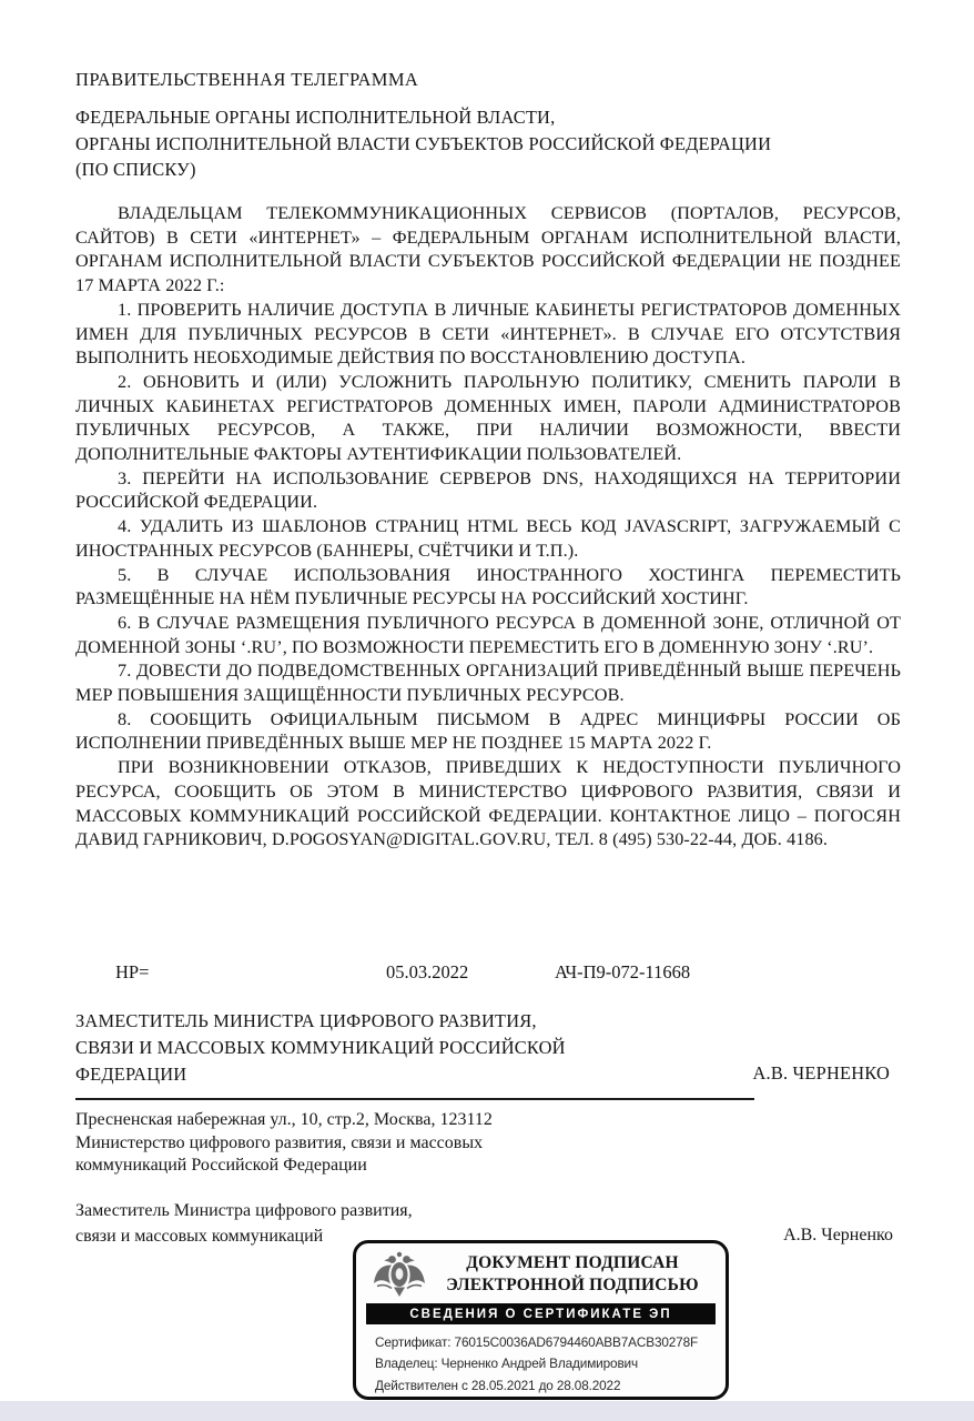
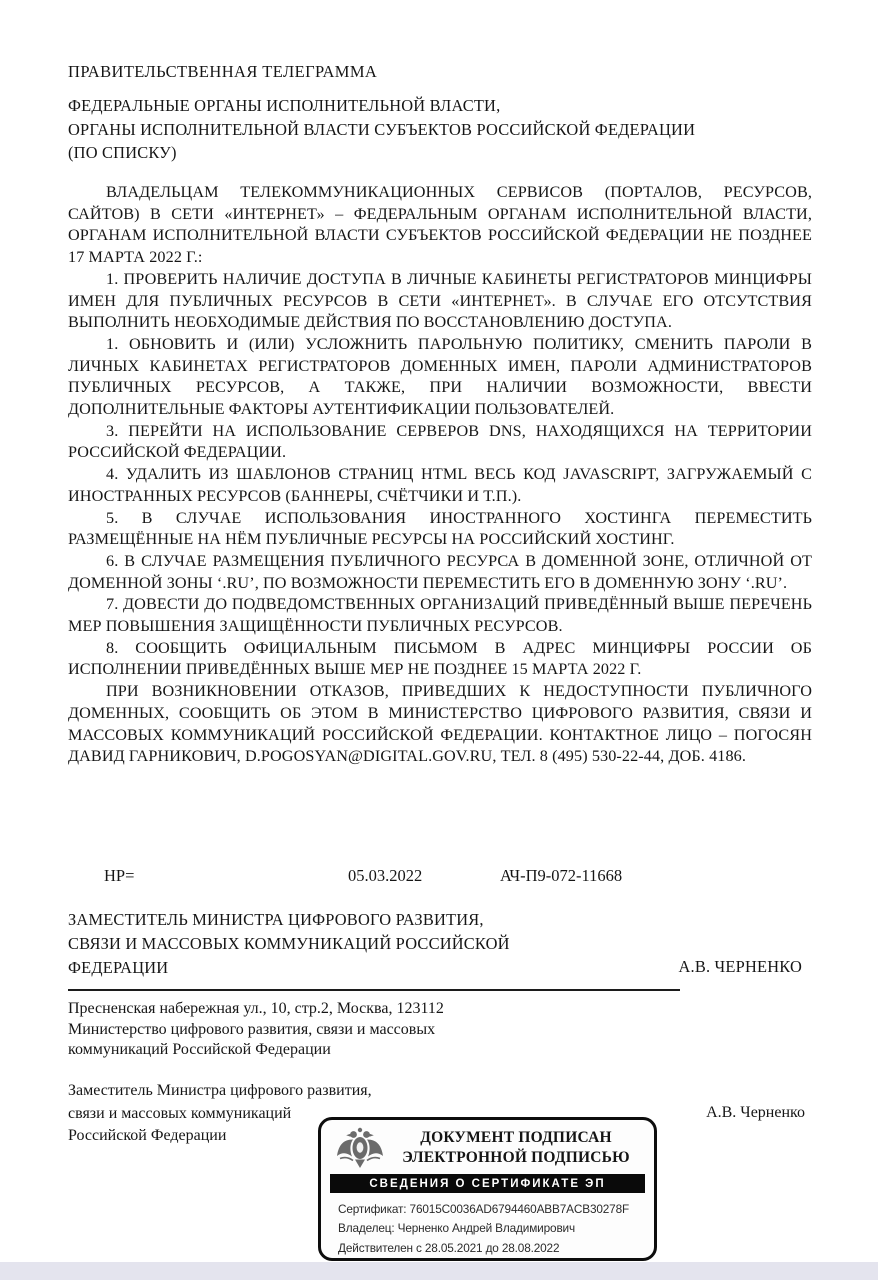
  ПРАВИТЕЛЬСТВЕННАЯ ТЕЛЕГРАММА
  ФЕДЕРАЛЬНЫЕ ОРГАНЫ ИСПОЛНИТЕЛЬНОЙ ВЛАСТИ,
  ОРГАНЫ ИСПОЛНИТЕЛЬНОЙ ВЛАСТИ СУБЪЕКТОВ РОССИЙСКОЙ ФЕДЕРАЦИИ
  (ПО СПИСКУ)
  ВЛАДЕЛЬЦАМ ТЕЛЕКОММУНИКАЦИОННЫХ СЕРВИСОВ (ПОРТАЛОВ, РЕСУРСОВ, САЙТОВ) В СЕТИ «ИНТЕРНЕТ» – ФЕДЕРАЛЬНЫМ ОРГАНАМ ИСПОЛНИТЕЛЬНОЙ ВЛАСТИ, ОРГАНАМ ИСПОЛНИТЕЛЬНОЙ ВЛАСТИ СУБЪЕКТОВ РОССИЙСКОЙ ФЕДЕРАЦИИ НЕ ПОЗДНЕЕ 17 МАРТА 2022 Г.:
- 1. ПРОВЕРИТЬ НАЛИЧИЕ ДОСТУПА В ЛИЧНЫЕ КАБИНЕТЫ РЕГИСТРАТОРОВ ДОМЕННЫХ ИМЕН ДЛЯ ПУБЛИЧНЫХ РЕСУРСОВ В СЕТИ «ИНТЕРНЕТ». В СЛУЧАЕ ЕГО ОТСУТСТВИЯ ВЫПОЛНИТЬ НЕОБХОДИМЫЕ ДЕЙСТВИЯ ПО ВОССТАНОВЛЕНИЮ ДОСТУПА.
+ 1. ПРОВЕРИТЬ НАЛИЧИЕ ДОСТУПА В ЛИЧНЫЕ КАБИНЕТЫ РЕГИСТРАТОРОВ МИНЦИФРЫ ИМЕН ДЛЯ ПУБЛИЧНЫХ РЕСУРСОВ В СЕТИ «ИНТЕРНЕТ». В СЛУЧАЕ ЕГО ОТСУТСТВИЯ ВЫПОЛНИТЬ НЕОБХОДИМЫЕ ДЕЙСТВИЯ ПО ВОССТАНОВЛЕНИЮ ДОСТУПА.
- 2. ОБНОВИТЬ И (ИЛИ) УСЛОЖНИТЬ ПАРОЛЬНУЮ ПОЛИТИКУ, СМЕНИТЬ ПАРОЛИ В ЛИЧНЫХ КАБИНЕТАХ РЕГИСТРАТОРОВ ДОМЕННЫХ ИМЕН, ПАРОЛИ АДМИНИСТРАТОРОВ ПУБЛИЧНЫХ РЕСУРСОВ, А ТАКЖЕ, ПРИ НАЛИЧИИ ВОЗМОЖНОСТИ, ВВЕСТИ ДОПОЛНИТЕЛЬНЫЕ ФАКТОРЫ АУТЕНТИФИКАЦИИ ПОЛЬЗОВАТЕЛЕЙ.
+ 1. ОБНОВИТЬ И (ИЛИ) УСЛОЖНИТЬ ПАРОЛЬНУЮ ПОЛИТИКУ, СМЕНИТЬ ПАРОЛИ В ЛИЧНЫХ КАБИНЕТАХ РЕГИСТРАТОРОВ ДОМЕННЫХ ИМЕН, ПАРОЛИ АДМИНИСТРАТОРОВ ПУБЛИЧНЫХ РЕСУРСОВ, А ТАКЖЕ, ПРИ НАЛИЧИИ ВОЗМОЖНОСТИ, ВВЕСТИ ДОПОЛНИТЕЛЬНЫЕ ФАКТОРЫ АУТЕНТИФИКАЦИИ ПОЛЬЗОВАТЕЛЕЙ.
  3. ПЕРЕЙТИ НА ИСПОЛЬЗОВАНИЕ СЕРВЕРОВ DNS, НАХОДЯЩИХСЯ НА ТЕРРИТОРИИ РОССИЙСКОЙ ФЕДЕРАЦИИ.
  4. УДАЛИТЬ ИЗ ШАБЛОНОВ СТРАНИЦ HTML ВЕСЬ КОД JAVASCRIPT, ЗАГРУЖАЕМЫЙ С ИНОСТРАННЫХ РЕСУРСОВ (БАННЕРЫ, СЧЁТЧИКИ И Т.П.).
  5. В СЛУЧАЕ ИСПОЛЬЗОВАНИЯ ИНОСТРАННОГО ХОСТИНГА ПЕРЕМЕСТИТЬ РАЗМЕЩЁННЫЕ НА НЁМ ПУБЛИЧНЫЕ РЕСУРСЫ НА РОССИЙСКИЙ ХОСТИНГ.
  6. В СЛУЧАЕ РАЗМЕЩЕНИЯ ПУБЛИЧНОГО РЕСУРСА В ДОМЕННОЙ ЗОНЕ, ОТЛИЧНОЙ ОТ ДОМЕННОЙ ЗОНЫ ‘.RU’, ПО ВОЗМОЖНОСТИ ПЕРЕМЕСТИТЬ ЕГО В ДОМЕННУЮ ЗОНУ ‘.RU’.
  7. ДОВЕСТИ ДО ПОДВЕДОМСТВЕННЫХ ОРГАНИЗАЦИЙ ПРИВЕДЁННЫЙ ВЫШЕ ПЕРЕЧЕНЬ МЕР ПОВЫШЕНИЯ ЗАЩИЩЁННОСТИ ПУБЛИЧНЫХ РЕСУРСОВ.
  8. СООБЩИТЬ ОФИЦИАЛЬНЫМ ПИСЬМОМ В АДРЕС МИНЦИФРЫ РОССИИ ОБ ИСПОЛНЕНИИ ПРИВЕДЁННЫХ ВЫШЕ МЕР НЕ ПОЗДНЕЕ 15 МАРТА 2022 Г.
- ПРИ ВОЗНИКНОВЕНИИ ОТКАЗОВ, ПРИВЕДШИХ К НЕДОСТУПНОСТИ ПУБЛИЧНОГО РЕСУРСА, СООБЩИТЬ ОБ ЭТОМ В МИНИСТЕРСТВО ЦИФРОВОГО РАЗВИТИЯ, СВЯЗИ И МАССОВЫХ КОММУНИКАЦИЙ РОССИЙСКОЙ ФЕДЕРАЦИИ. КОНТАКТНОЕ ЛИЦО – ПОГОСЯН ДАВИД ГАРНИКОВИЧ, D.POGOSYAN@DIGITAL.GOV.RU, ТЕЛ. 8 (495) 530-22-44, ДОБ. 4186.
+ ПРИ ВОЗНИКНОВЕНИИ ОТКАЗОВ, ПРИВЕДШИХ К НЕДОСТУПНОСТИ ПУБЛИЧНОГО ДОМЕННЫХ, СООБЩИТЬ ОБ ЭТОМ В МИНИСТЕРСТВО ЦИФРОВОГО РАЗВИТИЯ, СВЯЗИ И МАССОВЫХ КОММУНИКАЦИЙ РОССИЙСКОЙ ФЕДЕРАЦИИ. КОНТАКТНОЕ ЛИЦО – ПОГОСЯН ДАВИД ГАРНИКОВИЧ, D.POGOSYAN@DIGITAL.GOV.RU, ТЕЛ. 8 (495) 530-22-44, ДОБ. 4186.
  НР=
  05.03.2022
  АЧ-П9-072-11668
  ЗАМЕСТИТЕЛЬ МИНИСТРА ЦИФРОВОГО РАЗВИТИЯ,
  СВЯЗИ И МАССОВЫХ КОММУНИКАЦИЙ РОССИЙСКОЙ
  ФЕДЕРАЦИИ
  А.В. ЧЕРНЕНКО
  Пресненская набережная ул., 10, стр.2, Москва, 123112
  Министерство цифрового развития, связи и массовых
  коммуникаций Российской Федерации
  Заместитель Министра цифрового развития,
  связи и массовых коммуникаций
+ Российской Федерации
  А.В. Черненко
  ДОКУМЕНТ ПОДПИСАН
  ЭЛЕКТРОННОЙ ПОДПИСЬЮ
  СВЕДЕНИЯ О СЕРТИФИКАТЕ ЭП
  Сертификат: 76015C0036AD6794460ABB7ACB30278F
  Владелец: Черненко Андрей Владимирович
  Действителен с 28.05.2021 до 28.08.2022
